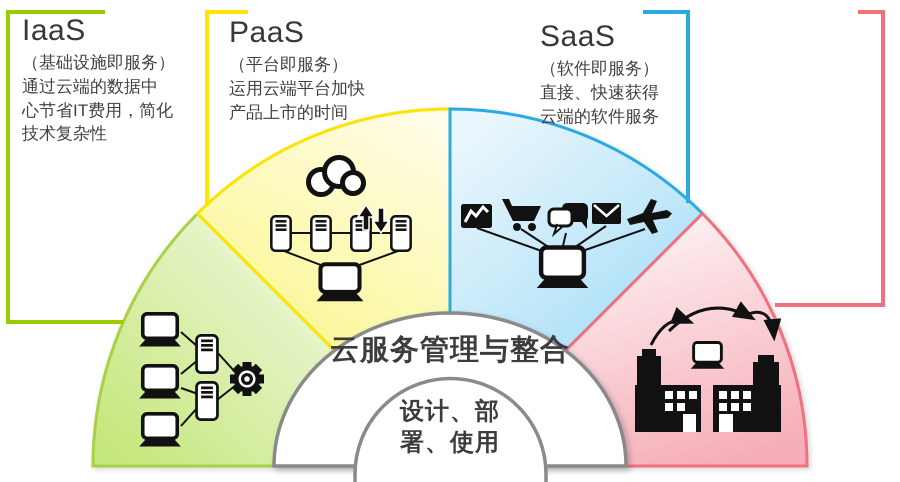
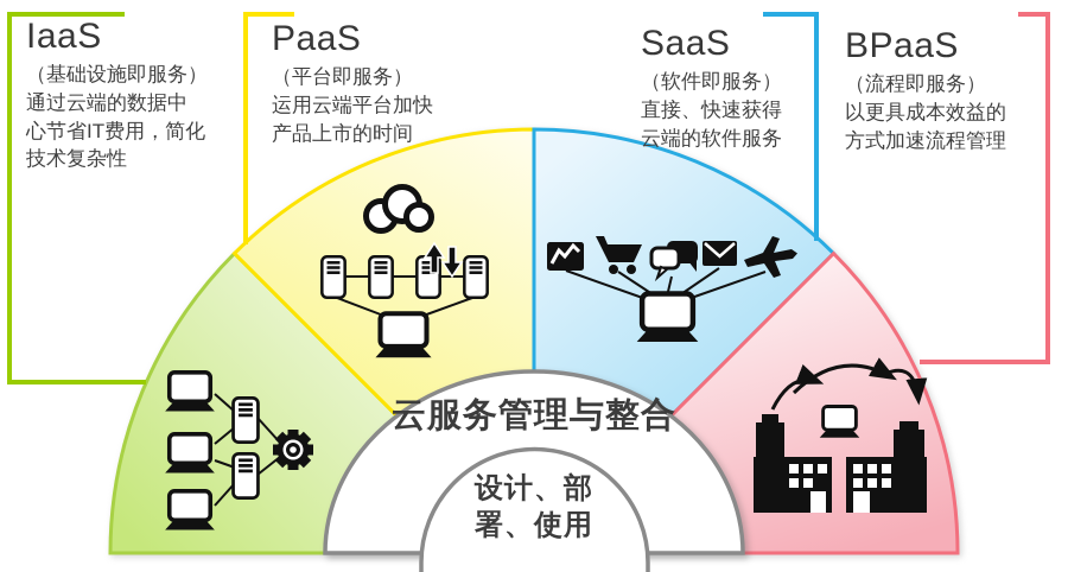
  IaaS
  （基础设施即服务）
  通过云端的数据中
  心节省IT费用，简化
  技术复杂性
  PaaS
  （平台即服务）
  运用云端平台加快
  产品上市的时间
  SaaS
  （软件即服务）
  直接、快速获得
  云端的软件服务
+ BPaaS
+ （流程即服务）
+ 以更具成本效益的
+ 方式加速流程管理
  云服务管理与整合
  设计、部
  署、使用
